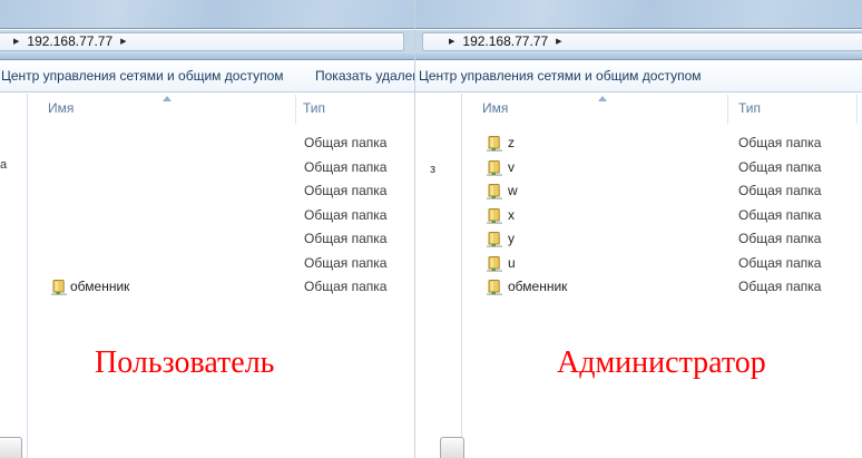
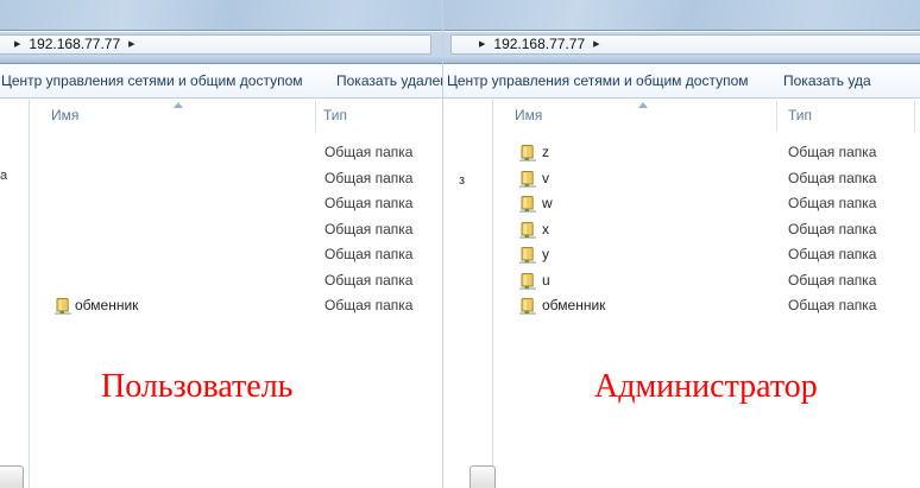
  192.168.77.77
  Центр управления сетями и общим доступом
  Показать удале
  a
  Имя
  Тип
  Общая папка
  Общая папка
  Общая папка
  Общая папка
  Общая папка
  Общая папка
  обменник
  Общая папка
  192.168.77.77
  Центр управления сетями и общим доступом
+ Показать уда
  з
  Имя
  Тип
  z
  Общая папка
  v
  Общая папка
  w
  Общая папка
  x
  Общая папка
  y
  Общая папка
  u
  Общая папка
  обменник
  Общая папка
  Пользователь
  Администратор
